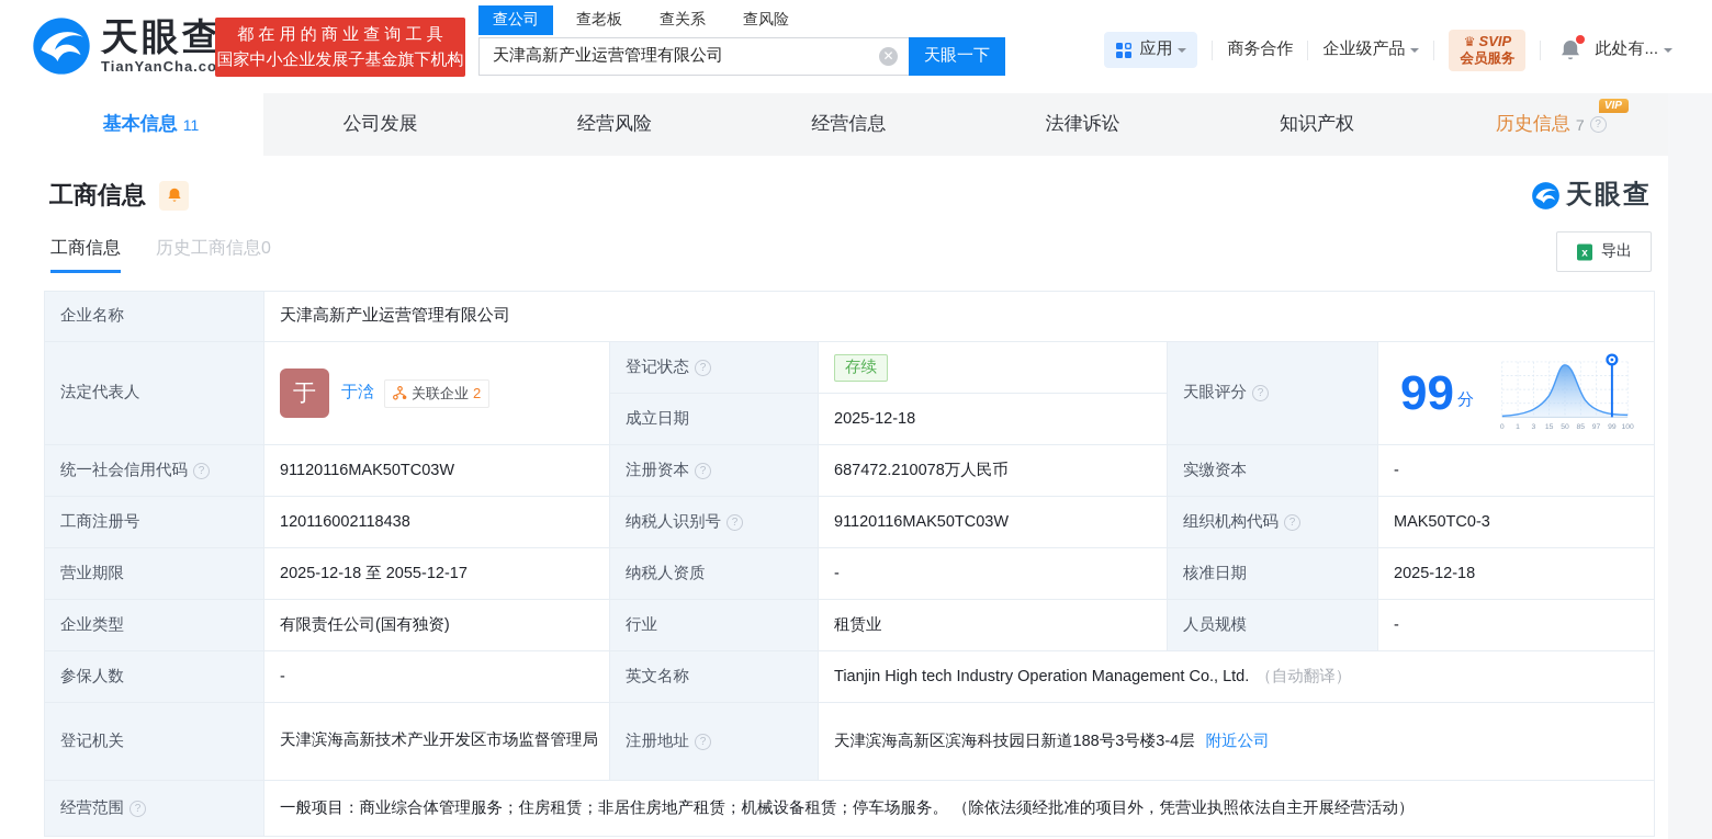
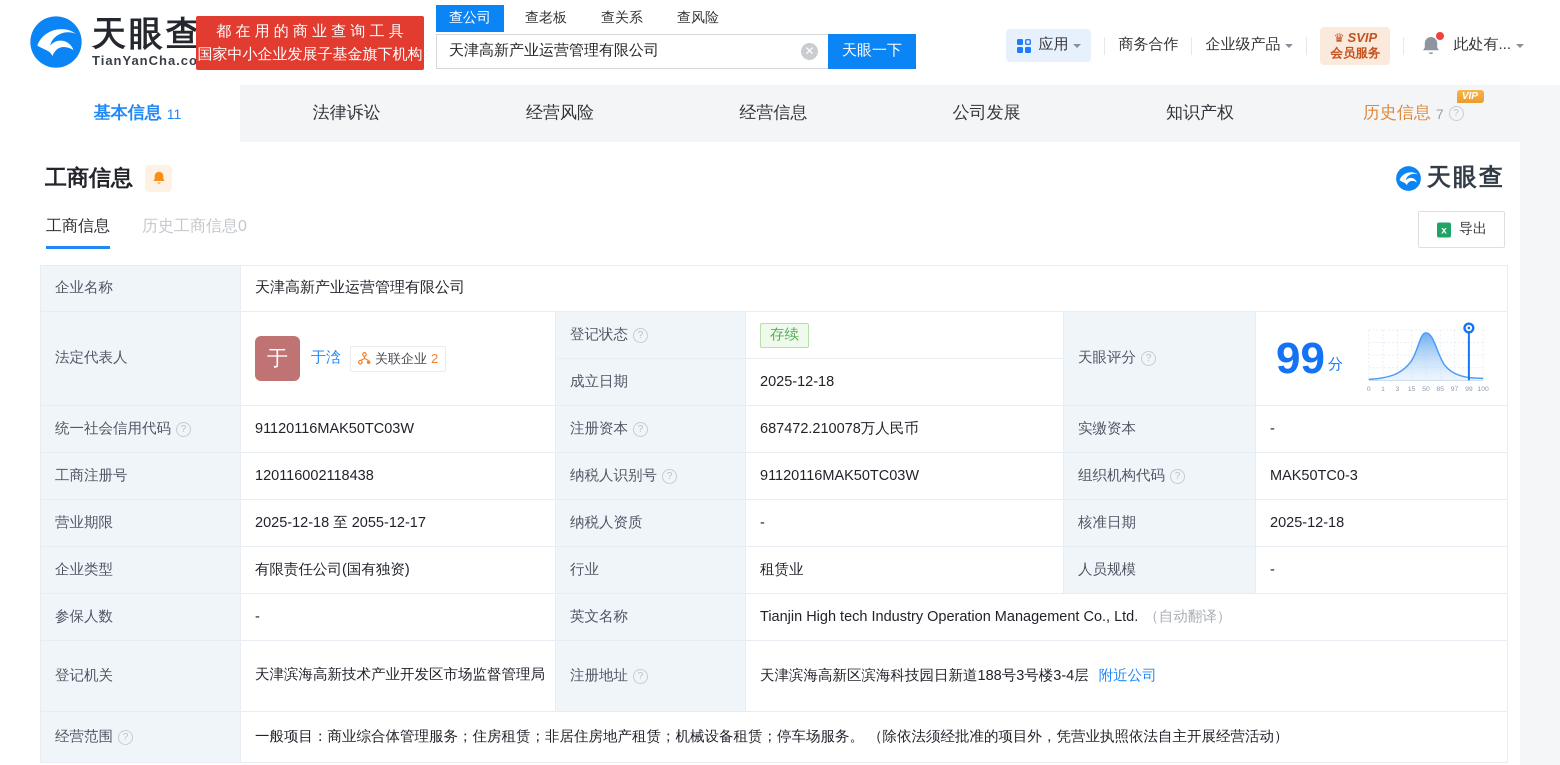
  天眼查
  TianYanCha.co
  都 在 用 的 商 业 查 询 工 具
  国家中小企业发展子基金旗下机构
  查公司
  查老板
  查关系
  查风险
  天津高新产业运营管理有限公司
  ✕
  天眼一下
  应用
  商务合作
  企业级产品
  ♛
  SVIP
  会员服务
  此处有...
  基本信息
  11
- 公司发展
+ 法律诉讼
  经营风险
  经营信息
- 法律诉讼
+ 公司发展
  知识产权
  VIP
  历史信息
  7
  ?
  工商信息
  天眼查
  工商信息
  历史工商信息0
  x
  导出
  企业名称	天津高新产业运营管理有限公司
  成立日期	2025-12-18
  统一社会信用代码 ?	91120116MAK50TC03W	注册资本 ?	687472.210078万人民币	实缴资本	-
  工商注册号	120116002118438	纳税人识别号 ?	91120116MAK50TC03W	组织机构代码 ?	MAK50TC0-3
  营业期限	2025-12-18 至 2055-12-17	纳税人资质	-	核准日期	2025-12-18
  企业类型	有限责任公司(国有独资)	行业	租赁业	人员规模	-
  参保人数	-	英文名称	Tianjin High tech Industry Operation Management Co., Ltd. （自动翻译）
  登记机关	天津滨海高新技术产业开发区市场监督管理局	注册地址 ?	天津滨海高新区滨海科技园日新道188号3号楼3-4层 附近公司
  经营范围 ?	一般项目：商业综合体管理服务；住房租赁；非居住房地产租赁；机械设备租赁；停车场服务。 （除依法须经批准的项目外，凭营业执照依法自主开展经营活动）
